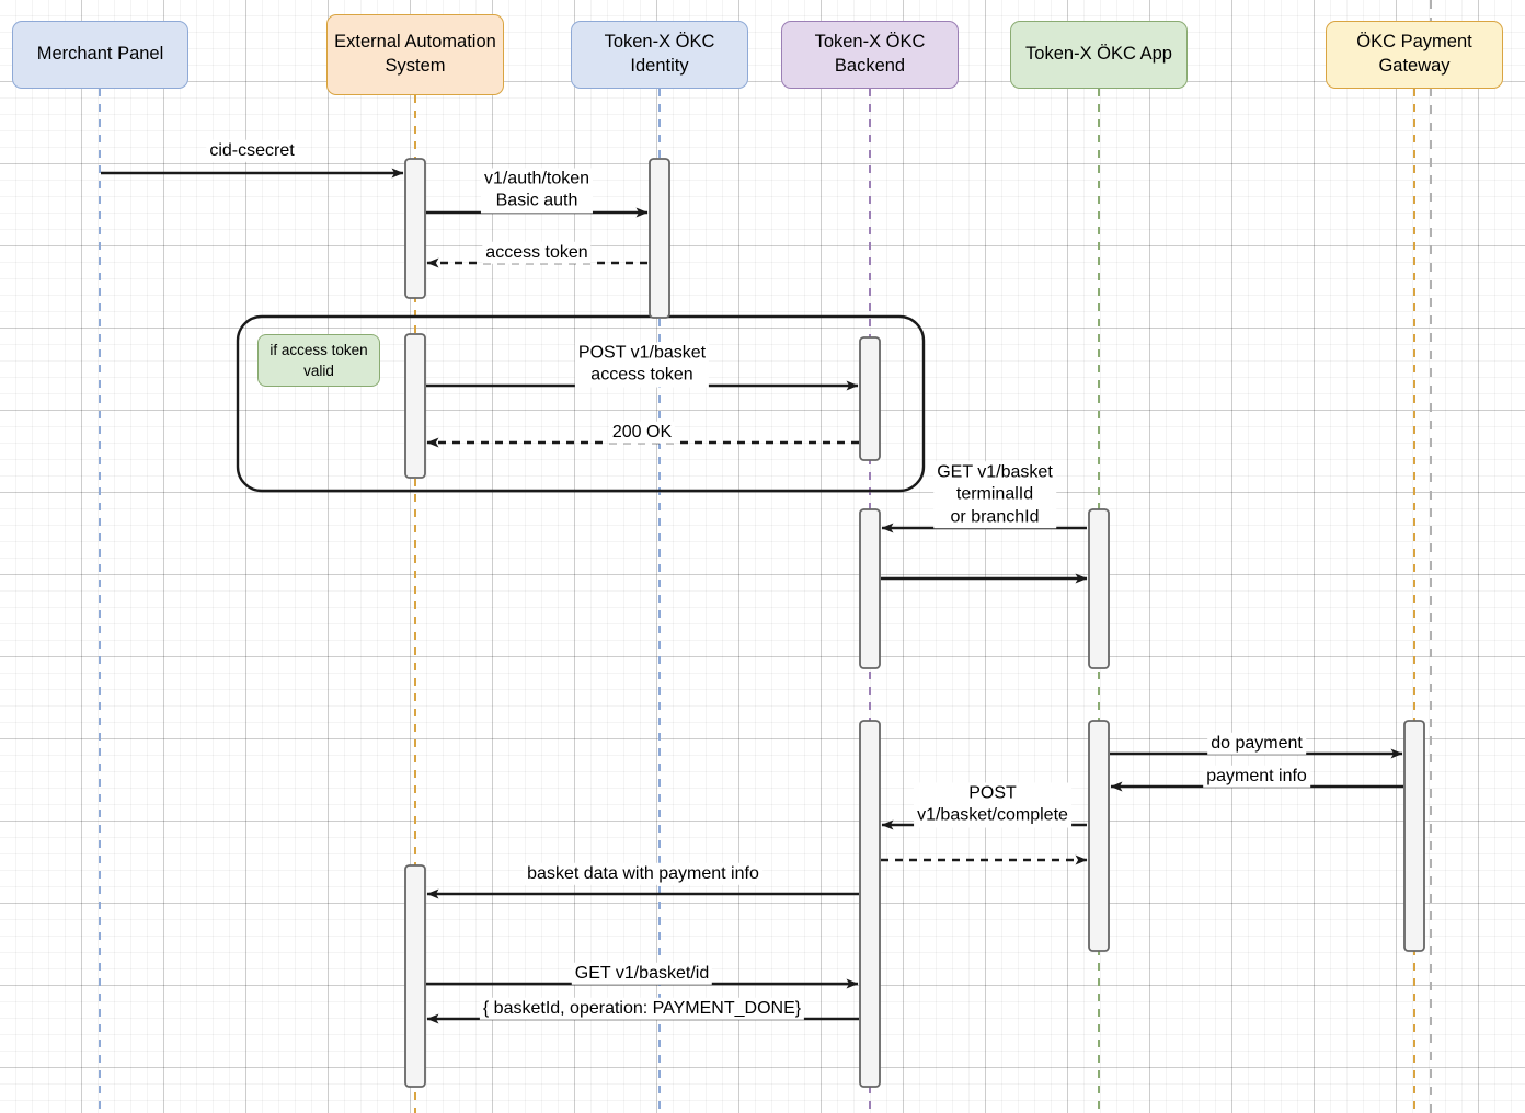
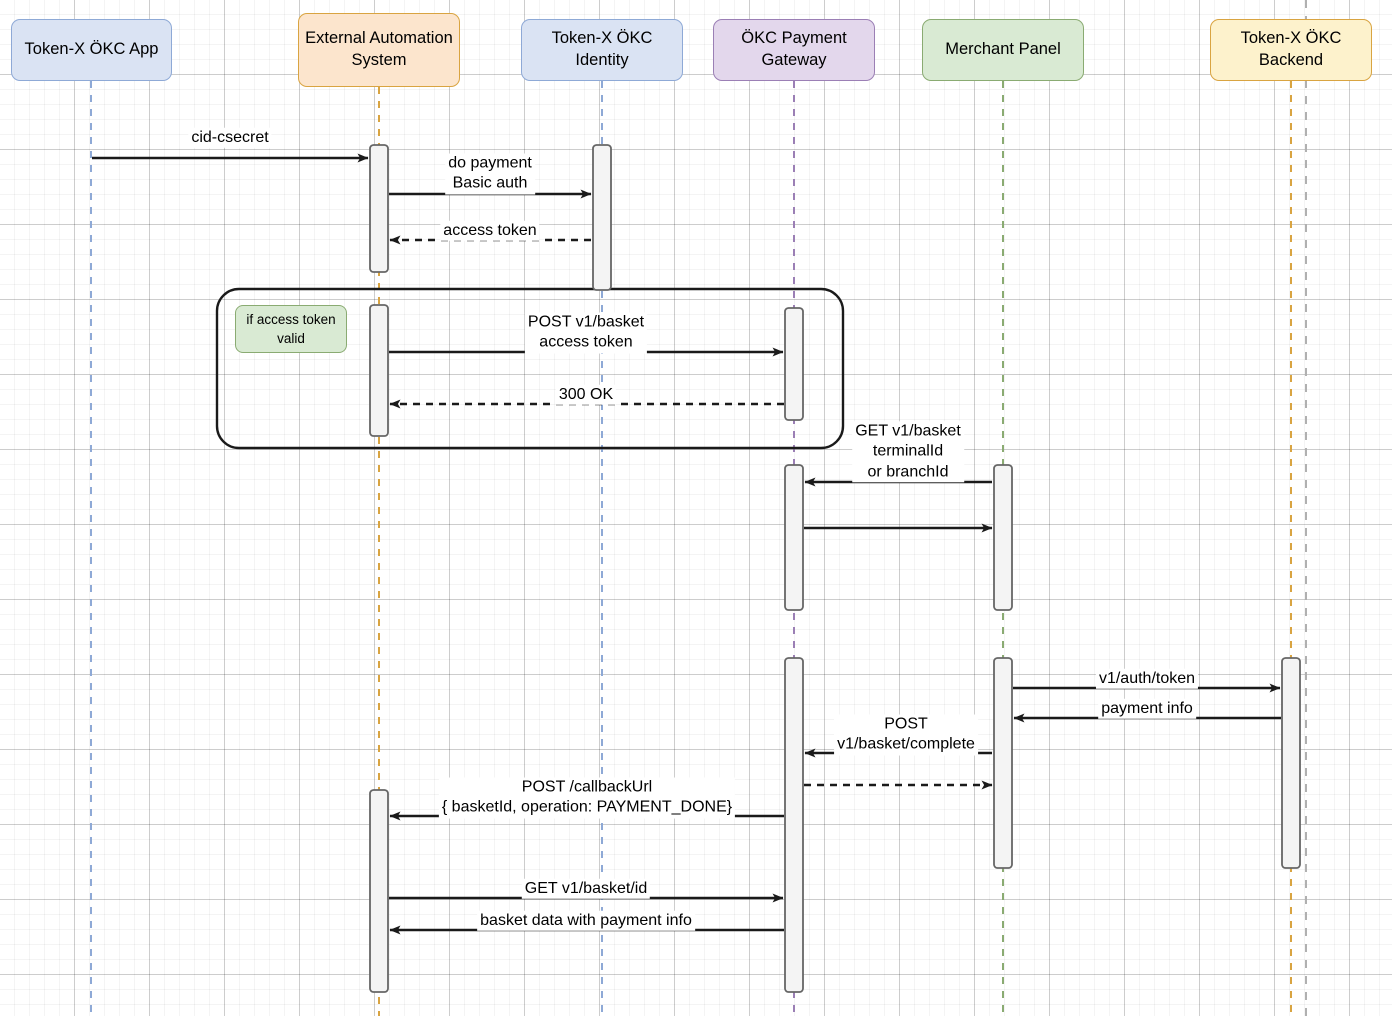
- Merchant Panel
+ Token-X ÖKC App
  External Automation System
  Token-X ÖKC Identity
- Token-X ÖKC Backend
+ ÖKC Payment Gateway
- Token-X ÖKC App
+ Merchant Panel
- ÖKC Payment Gateway
+ Token-X ÖKC Backend
  cid-csecret
- v1/auth/token
+ do payment
  Basic auth
  access token
  POST v1/basket
  access token
- 200 OK
+ 300 OK
  GET v1/basket
  terminalId
  or branchId
- do payment
+ v1/auth/token
  payment info
  POST
  v1/basket/complete
+ POST /callbackUrl
- basket data with payment info
+ { basketId, operation: PAYMENT_DONE}
  GET v1/basket/id
- { basketId, operation: PAYMENT_DONE}
+ basket data with payment info
  if access token
  valid
